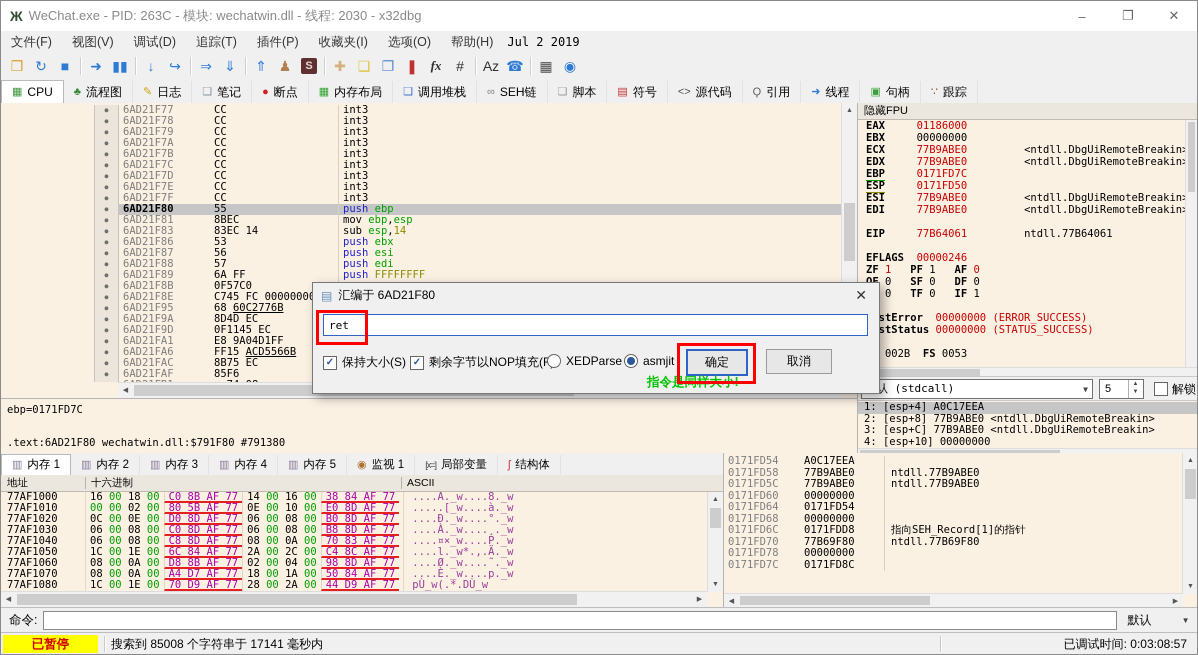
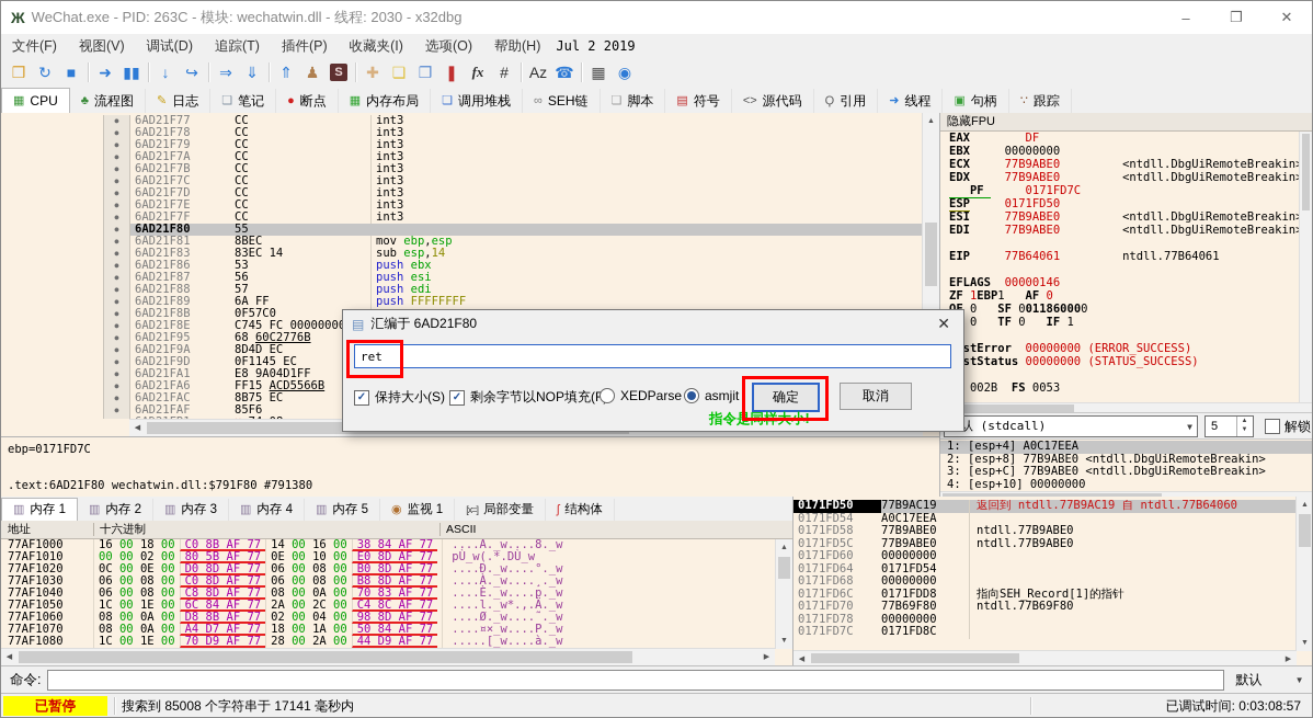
  Ж
  WeChat.exe - PID: 263C - 模块: wechatwin.dll - 线程: 2030 - x32dbg
  –
  ❐
  ✕
  文件(F)
  视图(V)
  调试(D)
  追踪(T)
  插件(P)
  收藏夹(I)
  选项(O)
  帮助(H)
  Jul 2 2019
  ❒
  ↻
  ■
  ➜
  ▮▮
  ↓
  ↪
  ⇒
  ⇓
  ⇑
  ♟
  S
  ✚
  ❏
  ❐
  ❚
  fx
  #
  Az
  ☎
  ▦
  ◉
  ▦
  CPU
  ♣
  流程图
  ✎
  日志
  ❏
  笔记
  ●
  断点
  ▦
  内存布局
  ❏
  调用堆栈
  ∞
  SEH链
  ❏
  脚本
  ▤
  符号
  <>
  源代码
  Ϙ
  引用
  ➜
  线程
  ▣
  句柄
  ∵
  跟踪
  ●
  6AD21F77
  CC
  int3
  ●
  6AD21F78
  CC
  int3
  ●
  6AD21F79
  CC
  int3
  ●
  6AD21F7A
  CC
  int3
  ●
  6AD21F7B
  CC
  int3
  ●
  6AD21F7C
  CC
  int3
  ●
  6AD21F7D
  CC
  int3
  ●
  6AD21F7E
  CC
  int3
  ●
  6AD21F7F
  CC
  int3
  ●
  6AD21F80
  55
- push ebp
  ●
  6AD21F81
  8BEC
  mov ebp,esp
  ●
  6AD21F83
  83EC 14
  sub esp,14
  ●
  6AD21F86
  53
  push ebx
  ●
  6AD21F87
  56
  push esi
  ●
  6AD21F88
  57
  push edi
  ●
  6AD21F89
  6A FF
  push FFFFFFFF
  ●
  6AD21F8B
  0F57C0
  ●
  6AD21F8E
  C745 FC 0000000
  ●
  6AD21F95
  68 60C2776B
  ●
  6AD21F9A
  8D4D EC
  ●
  6AD21F9D
  0F1145 EC
  ●
  6AD21FA1
  E8 9A04D1FF
  ●
  6AD21FA6
  FF15 ACD5566B
  ●
  6AD21FAC
  8B75 EC
  ●
  6AD21FAF
  85F6
  ebp=0171FD7C
  .text:6AD21F80 wechatwin.dll:$791F80 #791380
  隐藏FPU
- EAX 01186000
+ EAX DF
  EBX 00000000
  ECX 77B9ABE0 <ntdll.DbgUiRemoteBreakin
  EDX 77B9ABE0 <ntdll.DbgUiRemoteBreakin
- EBP 0171FD7C
+ PF 0171FD7C
  ESP 0171FD50
  ESI 77B9ABE0 <ntdll.DbgUiRemoteBreakin
  EDI 77B9ABE0 <ntdll.DbgUiRemoteBreakin
  EIP 77B64061 ntdll.77B64061
- EFLAGS 00000246
+ EFLAGS 00000146
- ZF 1 PF 1 AF 0
+ ZF 1EBP1 AF 0
- 0 SF 0 DF 0
+ 0 SF 0011860000
  0 TF 0 IF 1
  stError 00000000 (ERROR_SUCCESS)
  stStatus 00000000 (STATUS_SUCCESS)
  002B FS 0053
  认 (stdcall)
  ▼
  5
  解锁
  1: [esp+4] A0C17EEA
  2: [esp+8] 77B9ABE0 <ntdll.DbgUiRemoteBreakin>
  3: [esp+C] 77B9ABE0 <ntdll.DbgUiRemoteBreakin>
  4: [esp+10] 00000000
  ▥
  内存 1
  ▥
  内存 2
  ▥
  内存 3
  ▥
  内存 4
  ▥
  内存 5
  ◉
  监视 1
  [x=]
  局部变量
  ʃ
  结构体
  地址
  十六进制
  ASCII
  77AF1000
  16 00 18 00
  C0 8B AF 77
  14 00 16 00
  38 84 AF 77
  ....À._w....8._w
  77AF1010
  00 00 02 00
  80 5B AF 77
  0E 00 10 00
  E0 8D AF 77
- .....[_w....à._w
+ pÙ_w(.*.DÙ_w
  77AF1020
  0C 00 0E 00
  D0 8D AF 77
  06 00 08 00
  B0 8D AF 77
  ....Ð._w....°._w
  77AF1030
  06 00 08 00
  C0 8D AF 77
  06 00 08 00
  B8 8D AF 77
  ....À._w....¸._w
  77AF1040
  06 00 08 00
  C8 8D AF 77
  08 00 0A 00
  70 83 AF 77
- ....¤×_w....P._w
+ ....È._w....p._w
  77AF1050
  1C 00 1E 00
  6C 84 AF 77
  2A 00 2C 00
  C4 8C AF 77
  ....l._w*.,.Ä._w
  77AF1060
  08 00 0A 00
  D8 8B AF 77
  02 00 04 00
  98 8D AF 77
  ....Ø._w....˜._w
  77AF1070
  08 00 0A 00
  A4 D7 AF 77
  18 00 1A 00
  50 84 AF 77
- ....È._w....p._w
+ ....¤×_w....P._w
  77AF1080
  1C 00 1E 00
  70 D9 AF 77
  28 00 2A 00
  44 D9 AF 77
- pÙ_w(.*.DÙ_w
+ .....[_w....à._w
+ 0171FD50
+ 77B9AC19
+ 返回到 ntdll.77B9AC19 自 ntdll.77B64060
  0171FD54
  A0C17EEA
  0171FD58
  77B9ABE0
  ntdll.77B9ABE0
  0171FD5C
  77B9ABE0
  ntdll.77B9ABE0
  0171FD60
  00000000
  0171FD64
  0171FD54
  0171FD68
  00000000
  0171FD6C
  0171FDD8
  指向SEH_Record[1]的指针
  0171FD70
  77B69F80
  ntdll.77B69F80
  0171FD78
  00000000
  0171FD7C
  0171FD8C
  命令:
  默认
  ▼
  已暂停
  搜索到 85008 个字符串于 17141 毫秒内
  已调试时间: 0:03:08:57
  ▤
  汇编于 6AD21F80
  ✕
  ret
  ✓
  保持大小(S)
  ✓
  剩余字节以NOP填充(
  XEDParse
  asmjit
  确定
  取消
  指令是同样大小!
